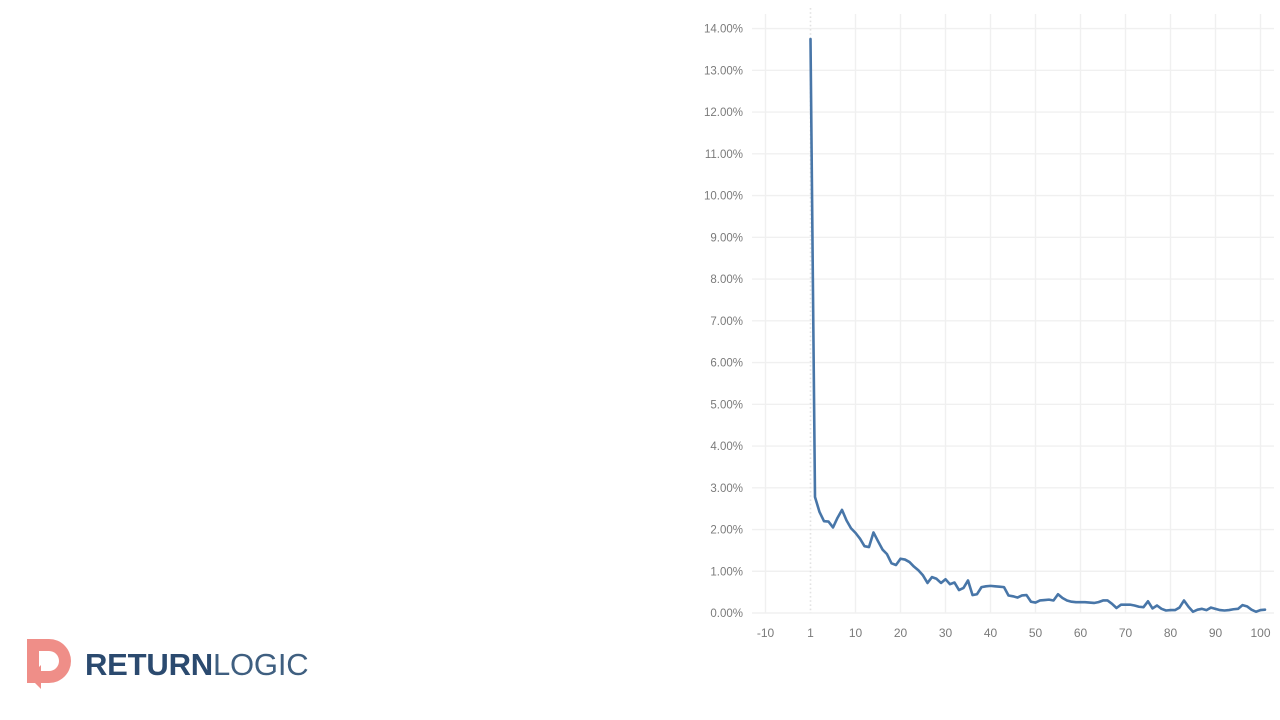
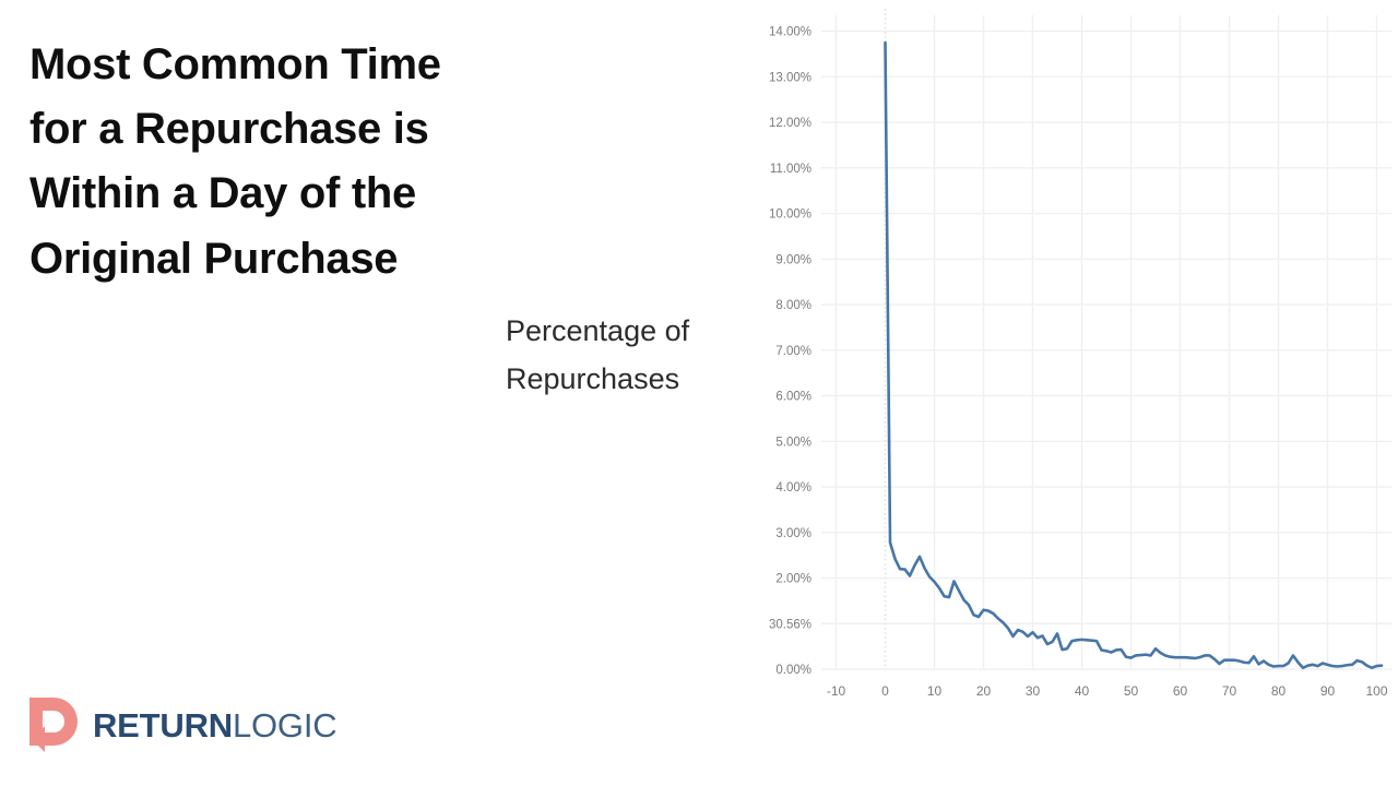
+ Most Common Time for a Repurchase is Within a Day of the Original Purchase
+ Percentage of Repurchases
  0.00%
- 1.00%
+ 30.56%
  2.00%
  3.00%
  4.00%
  5.00%
  6.00%
  7.00%
  8.00%
  9.00%
  10.00%
  11.00%
  12.00%
  13.00%
  14.00%
  -10
- 1
+ 0
  10
  20
  30
  40
  50
  60
  70
  80
  90
  100
  RETURNLOGIC
